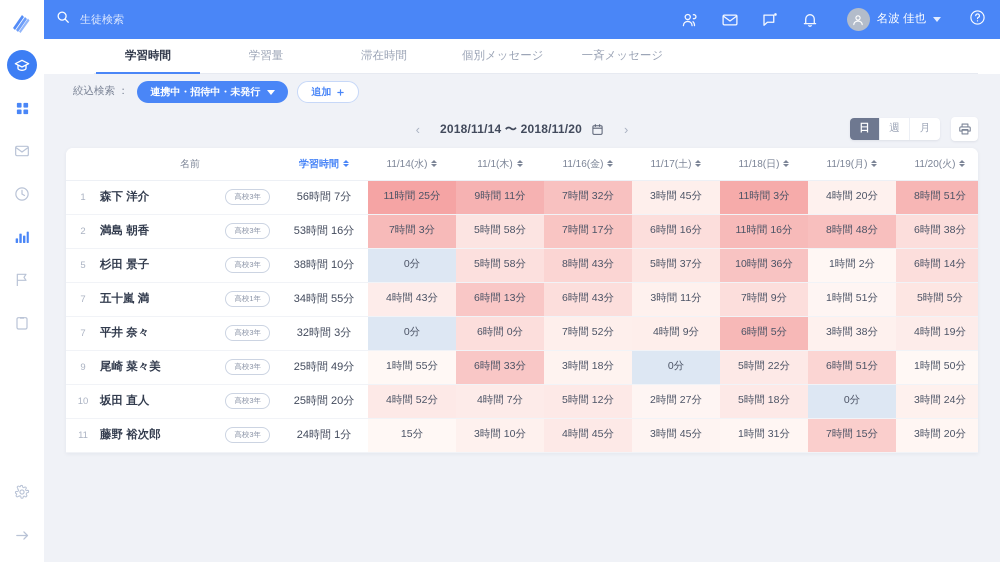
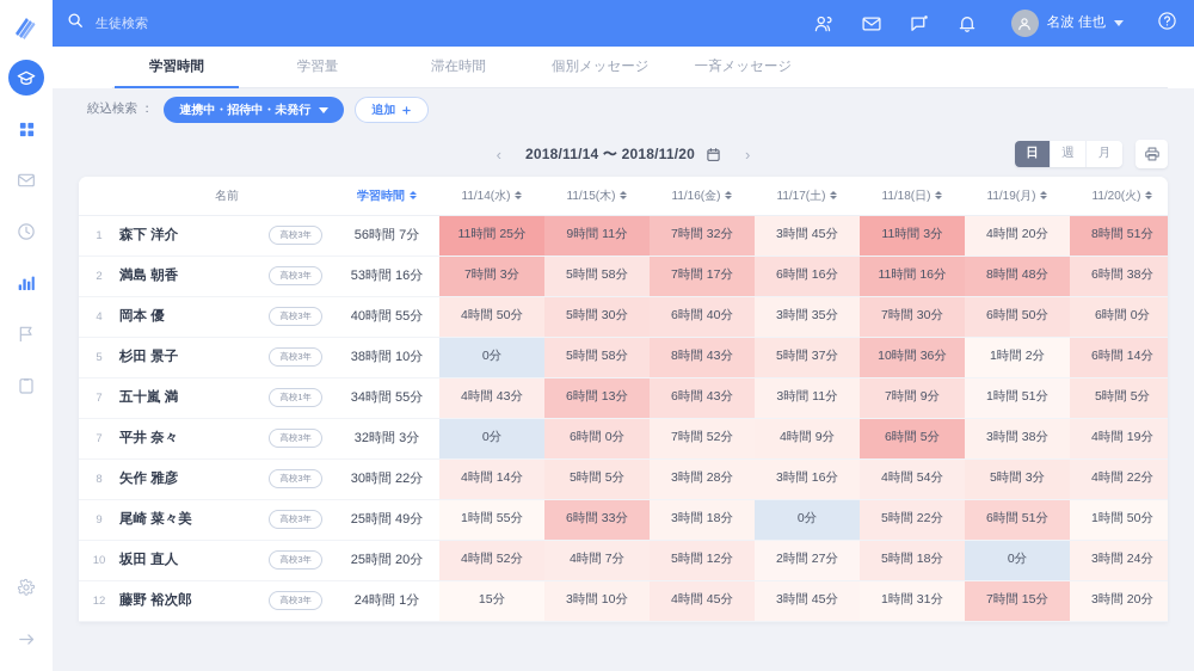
  生徒検索
  名波 佳也
  学習時間
  学習量
  滞在時間
  個別メッセージ
  一斉メッセージ
  絞込検索 ：
  連携中・招待中・未発行
  追加
  ‹
  2018/11/14 〜 2018/11/20
  ›
  日
  週
  月
- 	名前	学習時間	11/14(水)	11/1(木)	11/16(金)	11/17(土)	11/18(日)	11/19(月)	11/20(火)
+ 	名前	学習時間	11/14(水)	11/15(木)	11/16(金)	11/17(土)	11/18(日)	11/19(月)	11/20(火)
  1	森下 洋介 高校3年	56時間 7分	11時間 25分	9時間 11分	7時間 32分	3時間 45分	11時間 3分	4時間 20分	8時間 51分
  2	満島 朝香 高校3年	53時間 16分	7時間 3分	5時間 58分	7時間 17分	6時間 16分	11時間 16分	8時間 48分	6時間 38分
+ 4	岡本 優 高校3年	40時間 55分	4時間 50分	5時間 30分	6時間 40分	3時間 35分	7時間 30分	6時間 50分	6時間 0分
  5	杉田 景子 高校3年	38時間 10分	0分	5時間 58分	8時間 43分	5時間 37分	10時間 36分	1時間 2分	6時間 14分
  7	五十嵐 満 高校1年	34時間 55分	4時間 43分	6時間 13分	6時間 43分	3時間 11分	7時間 9分	1時間 51分	5時間 5分
  7	平井 奈々 高校3年	32時間 3分	0分	6時間 0分	7時間 52分	4時間 9分	6時間 5分	3時間 38分	4時間 19分
+ 8	矢作 雅彦 高校3年	30時間 22分	4時間 14分	5時間 5分	3時間 28分	3時間 16分	4時間 54分	5時間 3分	4時間 22分
  9	尾崎 菜々美 高校3年	25時間 49分	1時間 55分	6時間 33分	3時間 18分	0分	5時間 22分	6時間 51分	1時間 50分
  10	坂田 直人 高校3年	25時間 20分	4時間 52分	4時間 7分	5時間 12分	2時間 27分	5時間 18分	0分	3時間 24分
- 11	藤野 裕次郎 高校3年	24時間 1分	15分	3時間 10分	4時間 45分	3時間 45分	1時間 31分	7時間 15分	3時間 20分
+ 12	藤野 裕次郎 高校3年	24時間 1分	15分	3時間 10分	4時間 45分	3時間 45分	1時間 31分	7時間 15分	3時間 20分
